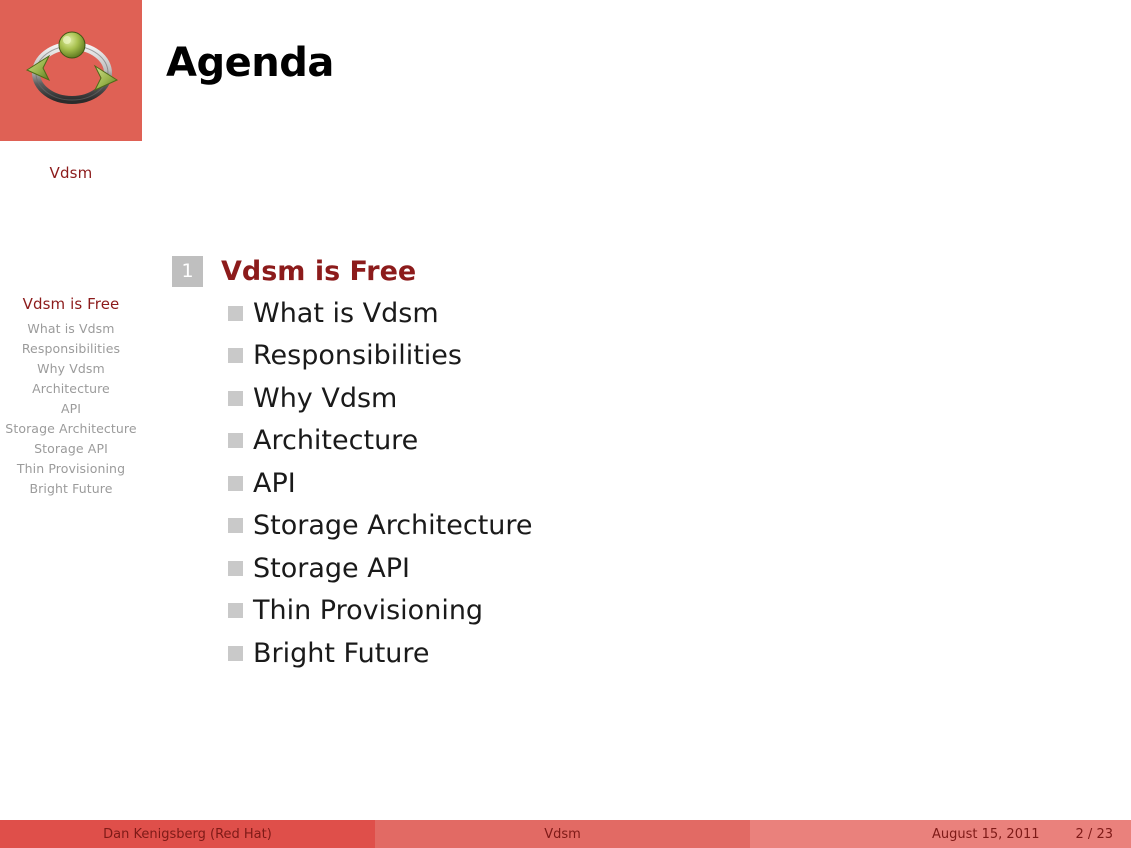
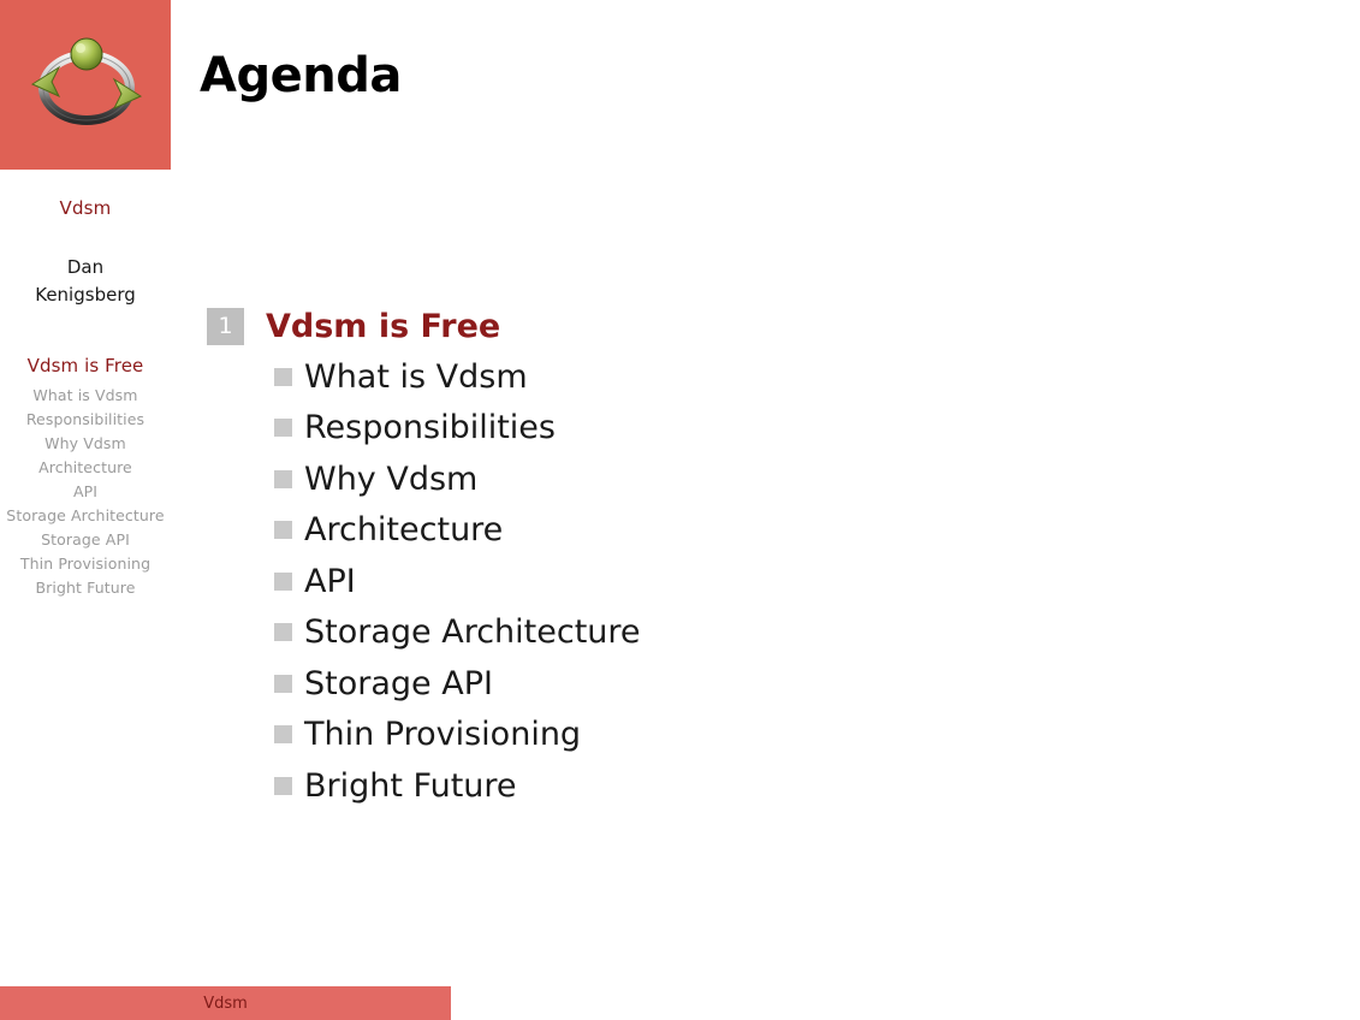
  Vdsm
+ Dan
+ Kenigsberg
  Vdsm is Free
  What is Vdsm
  Responsibilities
  Why Vdsm
  Architecture
  API
  Storage Architecture
  Storage API
  Thin Provisioning
  Bright Future
  Agenda
  1
  Vdsm is Free
  What is Vdsm
  Responsibilities
  Why Vdsm
  Architecture
  API
  Storage Architecture
  Storage API
  Thin Provisioning
  Bright Future
- Dan Kenigsberg (Red Hat)
  Vdsm
- August 15, 2011
- 2 / 23
